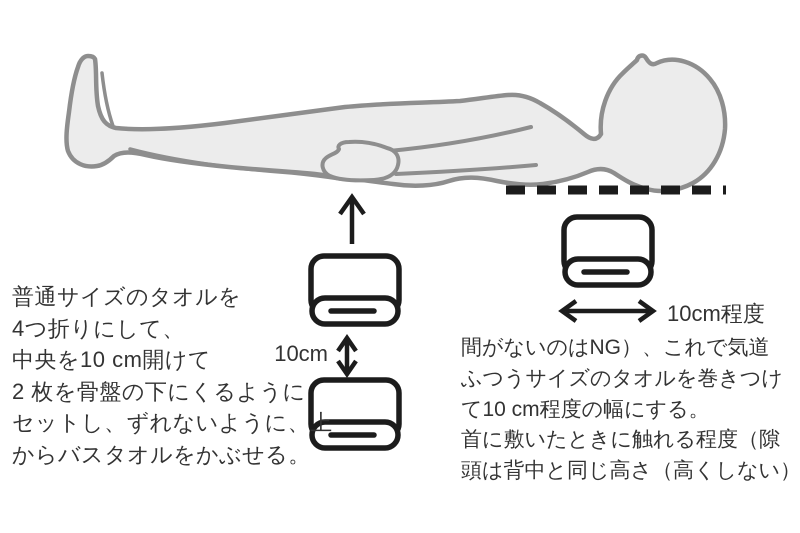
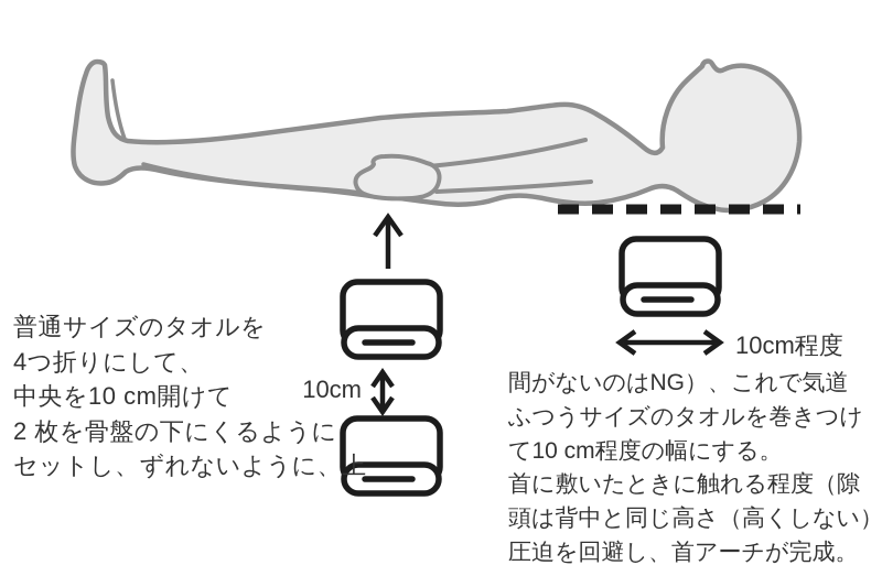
  10cm
  10cm程度
  普通サイズのタオルを
  4つ折りにして、
  中央を10 cm開けて
  2 枚を骨盤の下にくるように
  セットし、ずれないように、上
- からバスタオルをかぶせる。
  間がないのはNG）、これで気道
  ふつうサイズのタオルを巻きつけ
  て10 cm程度の幅にする。
  首に敷いたときに触れる程度（隙
  頭は背中と同じ高さ（高くしない）
+ 圧迫を回避し、首アーチが完成。
